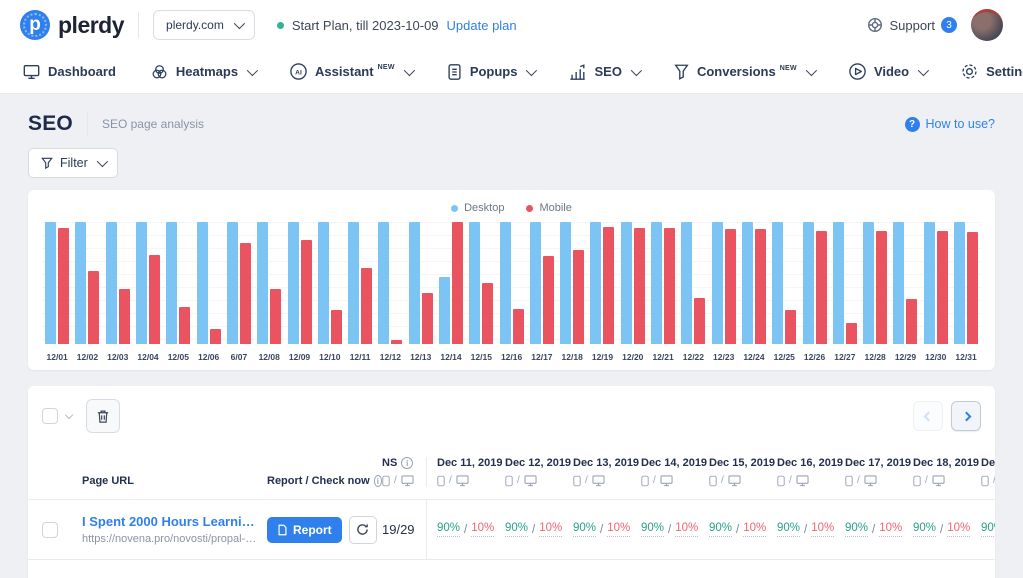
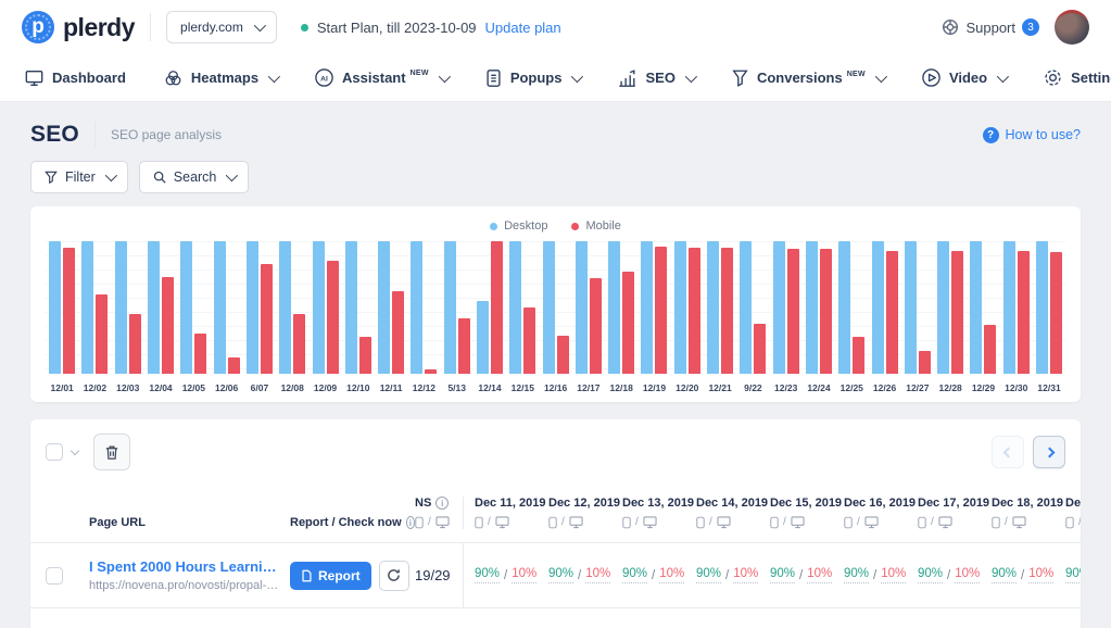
  p
  plerdy
  plerdy.com
  Start Plan, till 2023-10-09
  Update plan
  Support
  3
  Dashboard
  Heatmaps
  Assistant
  Popups
  SEO
  Conversions
  Video
  Settin
  SEO
  SEO page analysis
  ?
  How to use?
  Filter
+ Search
  Desktop
  Mobile
  12/01
  12/02
  12/03
  12/04
  12/05
  12/06
  6/07
  12/08
  12/09
  12/10
  12/11
  12/12
- 12/13
+ 5/13
  12/14
  12/15
  12/16
  12/17
  12/18
  12/19
  12/20
  12/21
- 12/22
+ 9/22
  12/23
  12/24
  12/25
  12/26
  12/27
  12/28
  12/29
  12/30
  12/31
  Page URL
  Report / Check now
  i
  NS
  i
  /
  Dec 11, 201
  /
  Dec 12, 201
  /
  Dec 13, 201
  /
  Dec 14, 201
  /
  Dec 15, 201
  /
  Dec 16, 201
  /
  Dec 17, 201
  /
  Dec 18, 201
  /
  /
  I Spent 2000 Hours Learning
  https://novena.pro/novosti/propal-re
  Report
  19/29
  90%
  /
  10%
  90%
  /
  10%
  90%
  /
  10%
  90%
  /
  10%
  90%
  /
  10%
  90%
  /
  10%
  90%
  /
  10%
  90%
  /
  10%
